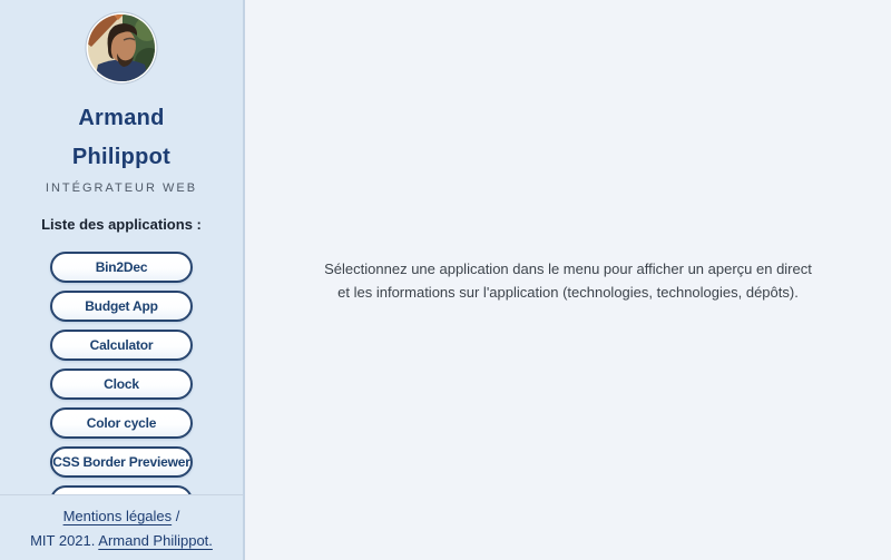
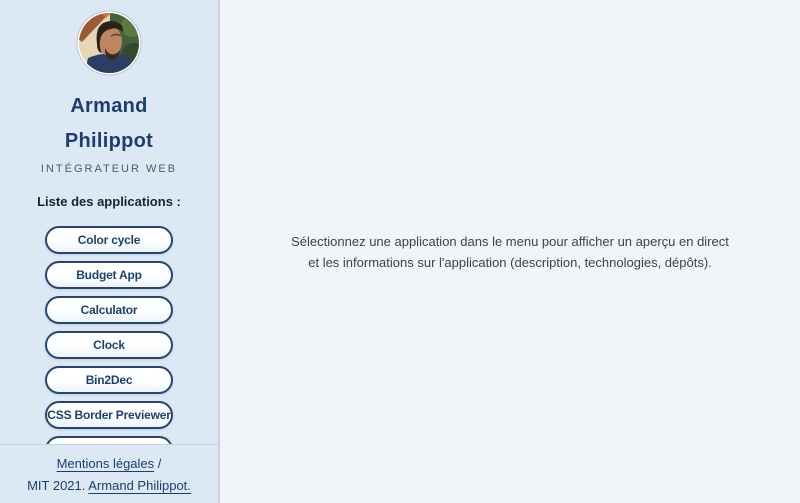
  Armand
  Philippot
  INTÉGRATEUR WEB
  Liste des applications :
- Bin2Dec
+ Color cycle
  Budget App
  Calculator
  Clock
- Color cycle
+ Bin2Dec
  CSS Border Previewer
  Mentions légales /
  MIT 2021. Armand Philippot.
- Sélectionnez une application dans le menu pour afficher un aperçu en direct et les informations sur l'application (technologies, technologies, dépôts).
+ Sélectionnez une application dans le menu pour afficher un aperçu en direct et les informations sur l'application (description, technologies, dépôts).
